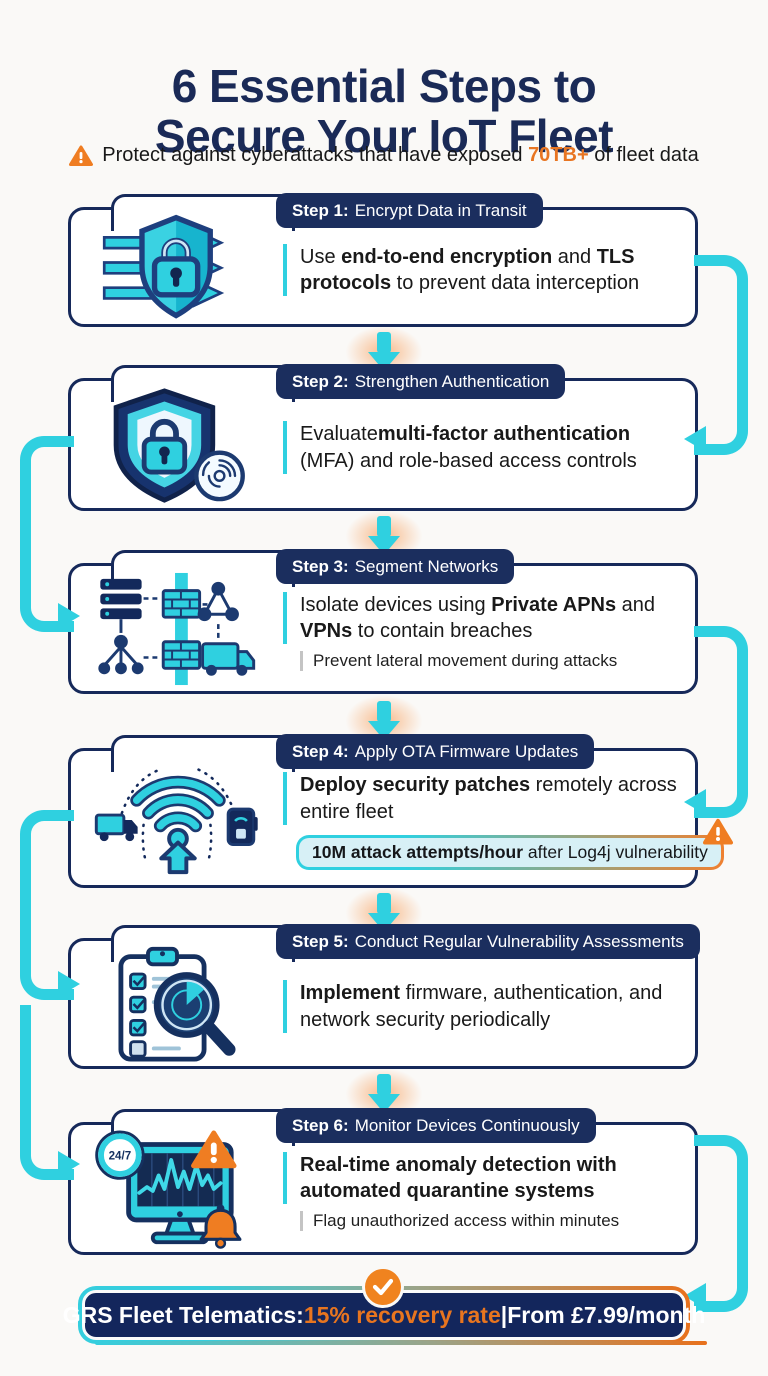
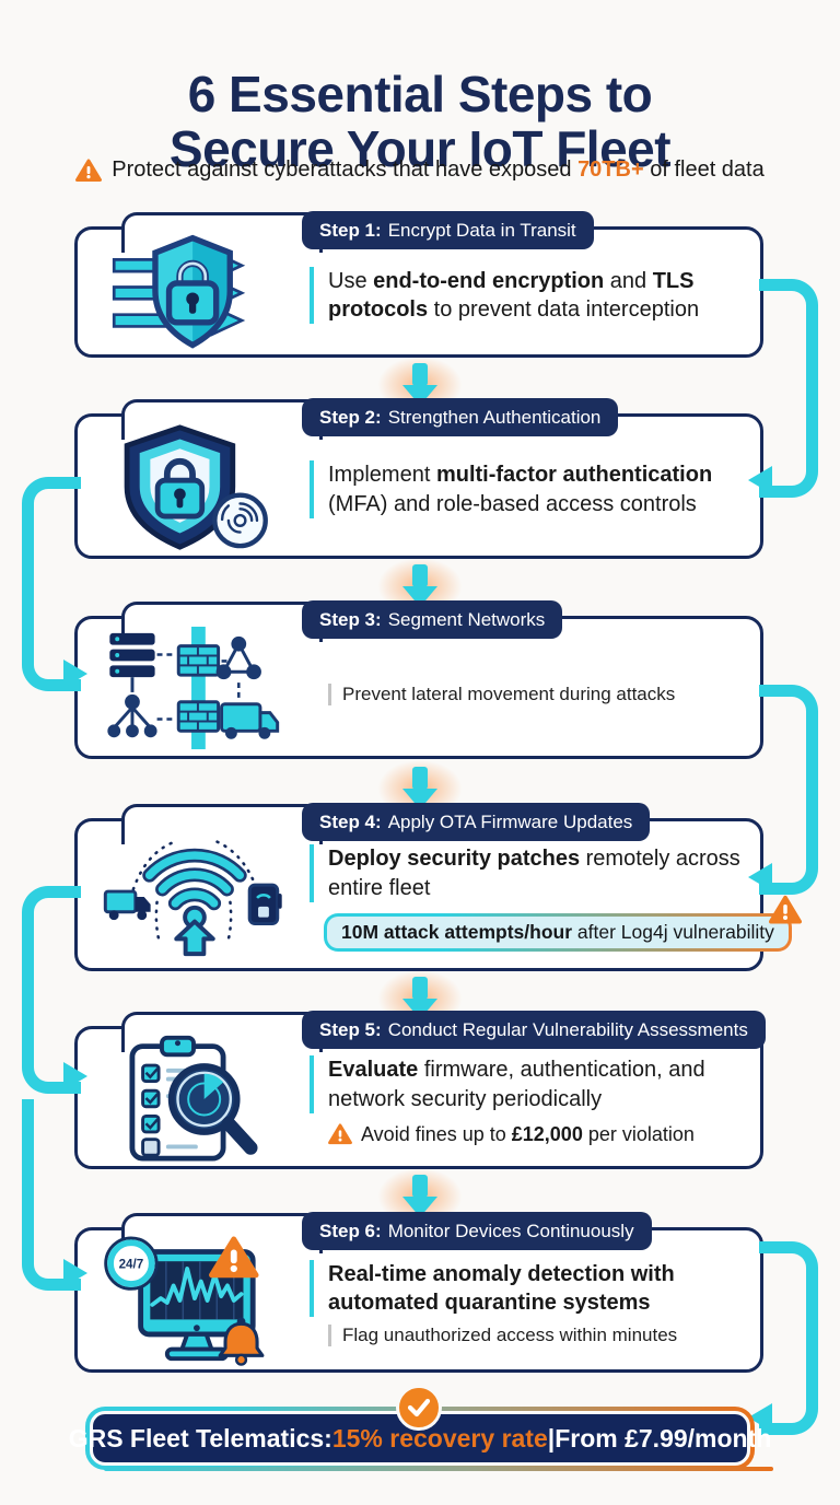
  6 Essential Steps to
  Secure Your IoT Fleet
  Protect against cyberattacks that have exposed 70TB+ of fleet data
  Step 1:
  Encrypt Data in Transit
  Use end-to-end encryption and TLS protocols to prevent data interception
  Step 2:
  Strengthen Authentication
- Evaluatemulti-factor authentication (MFA) and role-based access controls
+ Implement multi-factor authentication (MFA) and role-based access controls
  Step 3:
  Segment Networks
- Isolate devices using Private APNs and VPNs to contain breaches
  Prevent lateral movement during attacks
  Step 4:
  Apply OTA Firmware Updates
  Deploy security patches remotely across entire fleet
  10M attack attempts/hour after Log4j vulnerability
  Step 5:
  Conduct Regular Vulnerability Assessments
- Implement firmware, authentication, and network security periodically
+ Evaluate firmware, authentication, and network security periodically
+ Avoid fines up to £12,000 per violation
  Step 6:
  Monitor Devices Continuously
  24/7
  Real-time anomaly detection with automated quarantine systems
  Flag unauthorized access within minutes
  GRS Fleet Telematics:
  15% recovery rate
  |
  From £7.99/month
